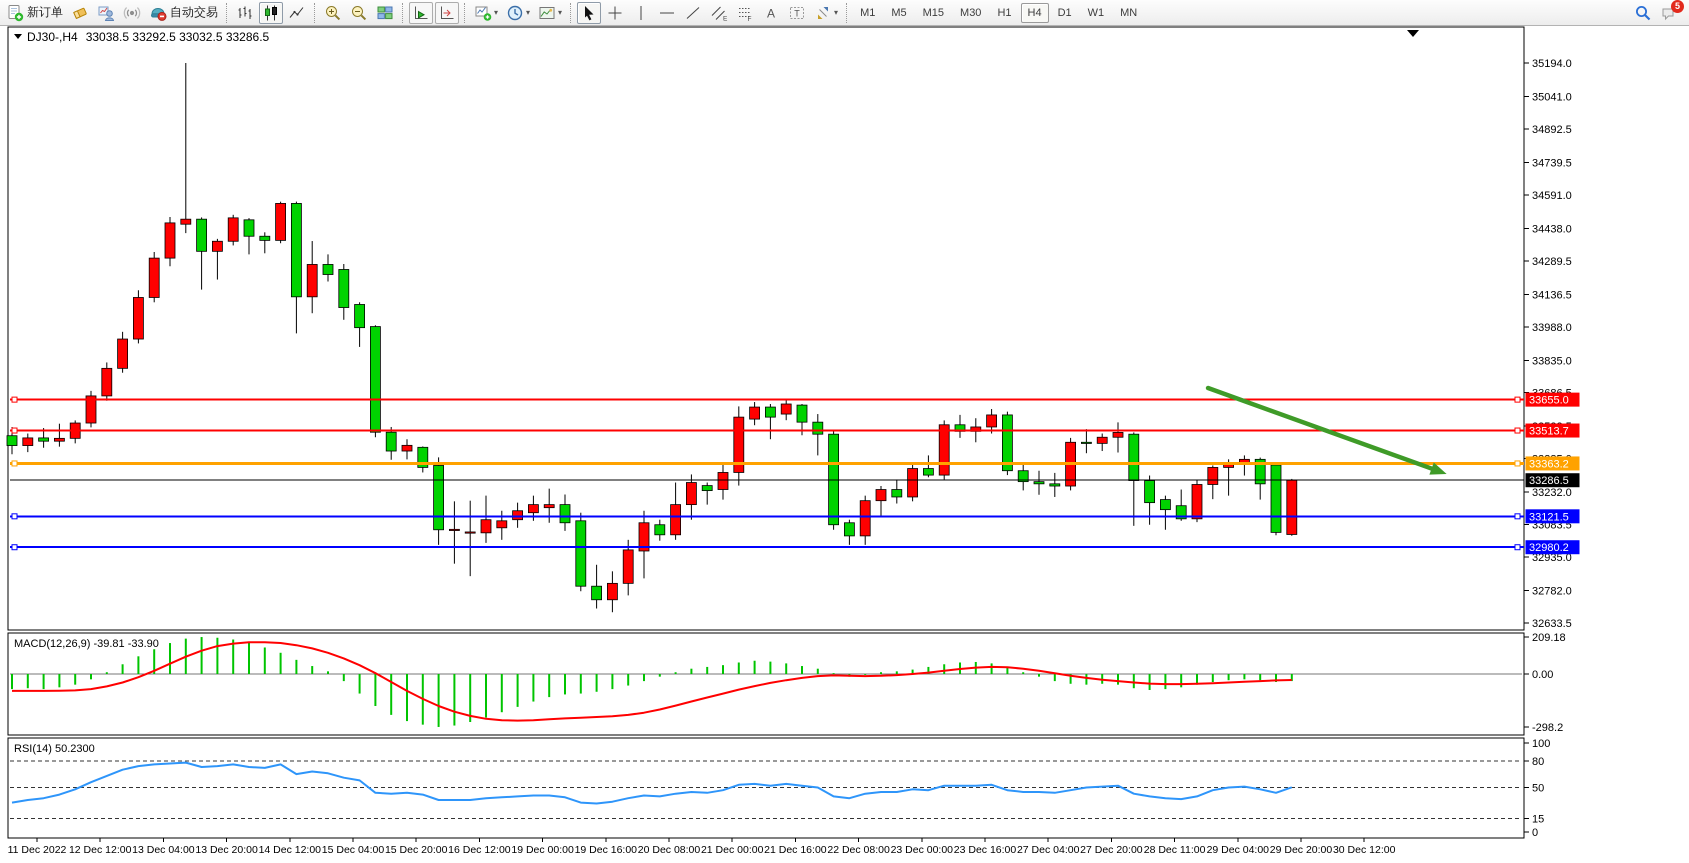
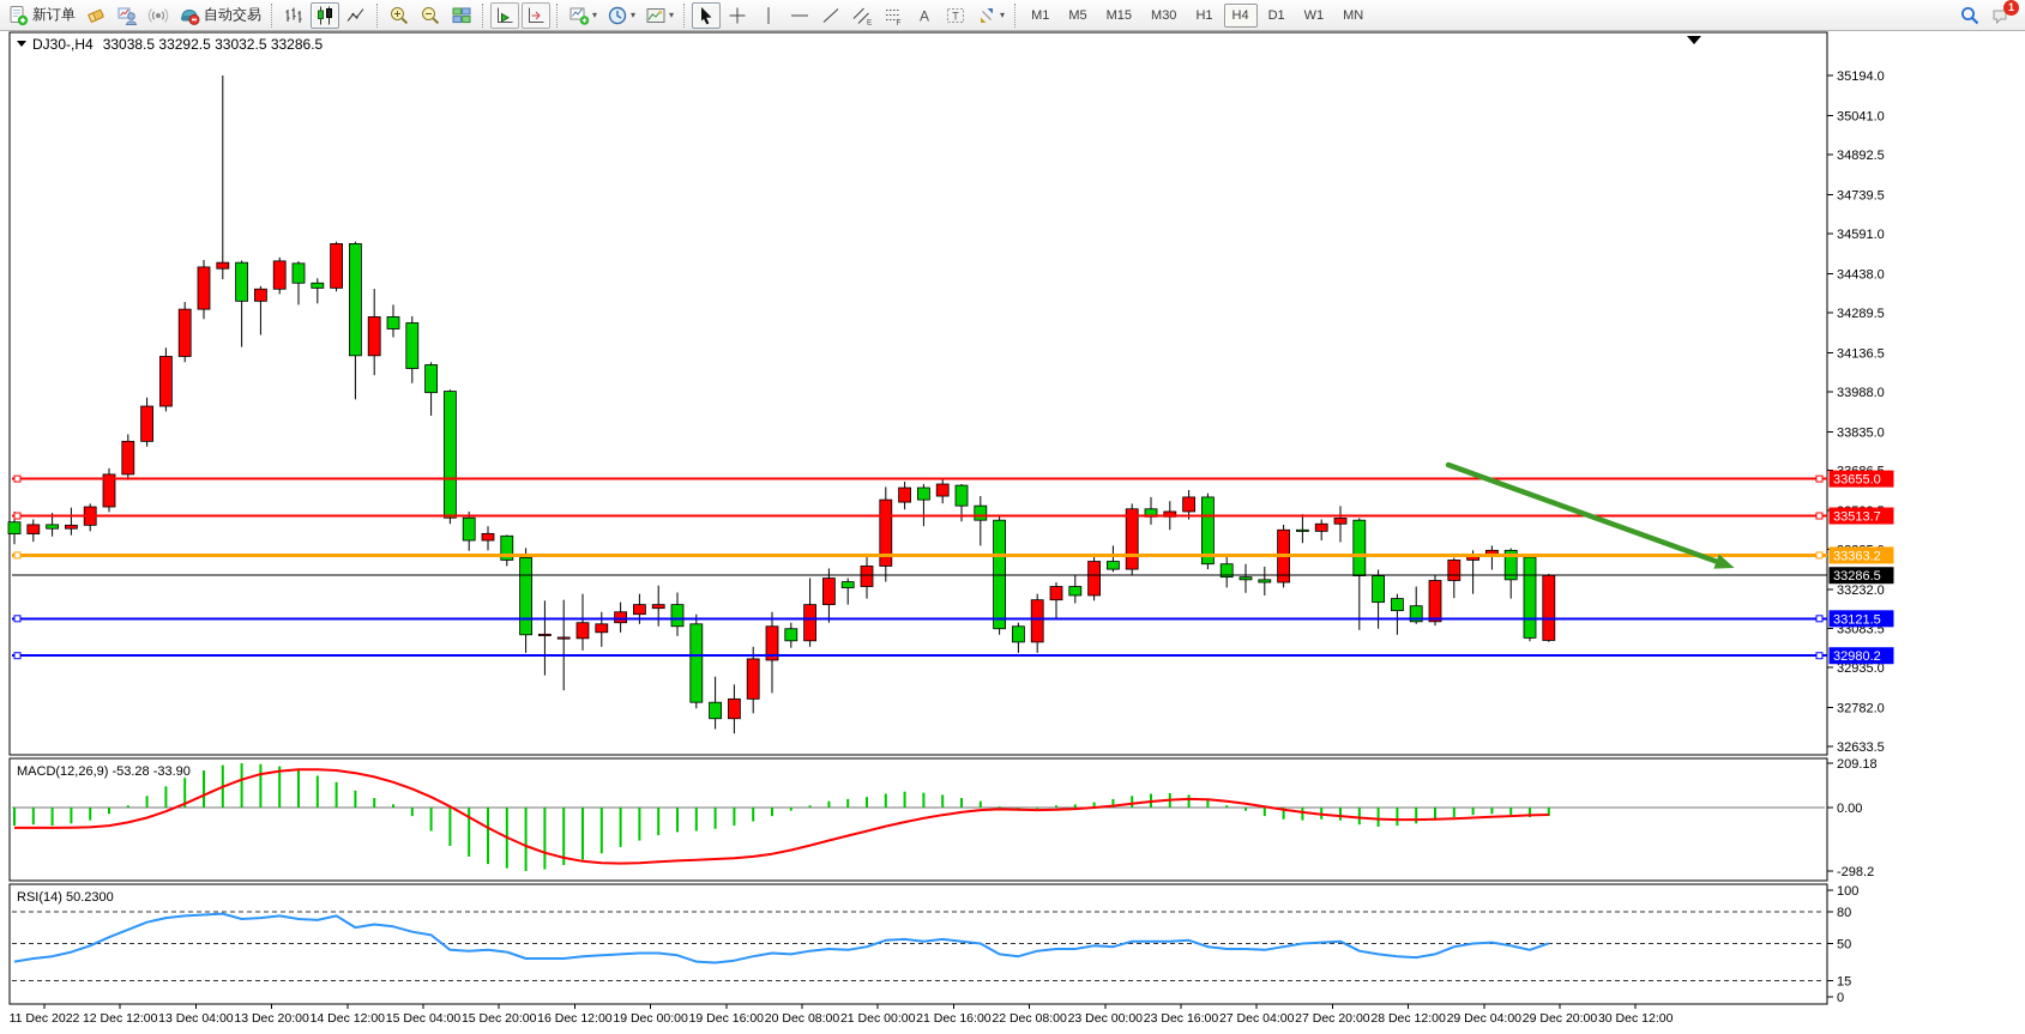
  新订单
  自动交易
  ▾
  ▾
  ▾
  A
  T
  ▾
  M1
  M5
  M15
  M30
  H1
  H4
  D1
  W1
  MN
- 5
+ 1
  35194.0
  35041.0
  34892.5
  34739.5
  34591.0
  34438.0
  34289.5
  34136.5
  33988.0
  33835.0
  33232.0
  33083.5
  32935.0
  32782.0
  32633.5
  209.18
  0.00
  -298.2
  100
  80
  50
  15
  0
  33655.0
  33513.7
  33363.2
  33121.5
  32980.2
  33286.5
  DJ30-,H4 33038.5 33292.5 33032.5 33286.5
- MACD(12,26,9) -39.81 -33.90
+ MACD(12,26,9) -53.28 -33.90
  RSI(14) 50.2300
  11 Dec 2022
  12 Dec 12:00
  13 Dec 04:00
  13 Dec 20:00
  14 Dec 12:00
  15 Dec 04:00
  15 Dec 20:00
  16 Dec 12:00
  19 Dec 00:00
  19 Dec 16:00
  20 Dec 08:00
  21 Dec 00:00
  21 Dec 16:00
  22 Dec 08:00
  23 Dec 00:00
  23 Dec 16:00
  27 Dec 04:00
  27 Dec 20:00
- 28 Dec 11:00
+ 28 Dec 12:00
  29 Dec 04:00
  29 Dec 20:00
  30 Dec 12:00
